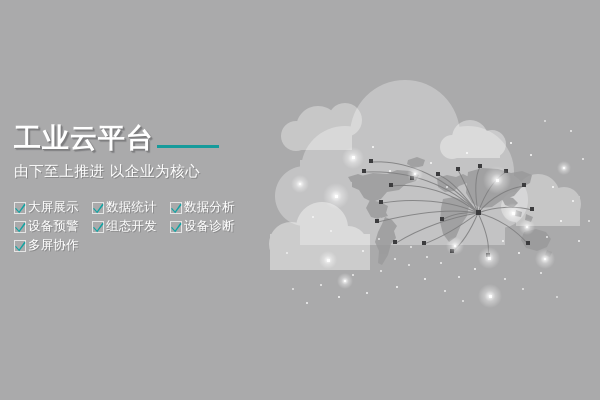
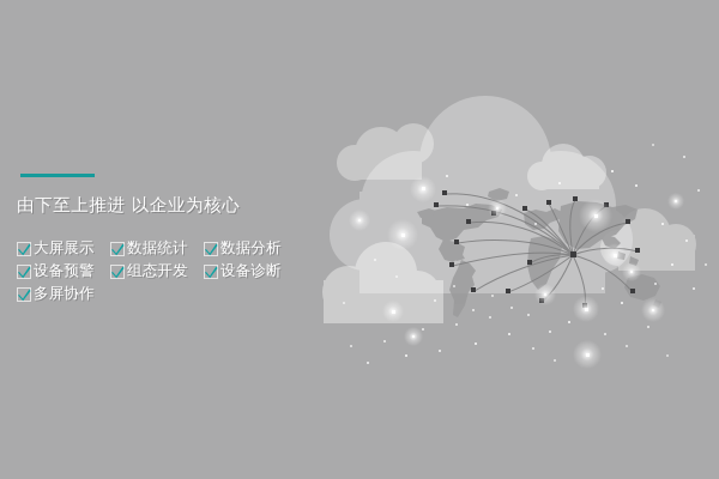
- 工业云平台
  由下至上推进 以企业为核心
  大屏展示
  数据统计
  数据分析
  设备预警
  组态开发
  设备诊断
  多屏协作
